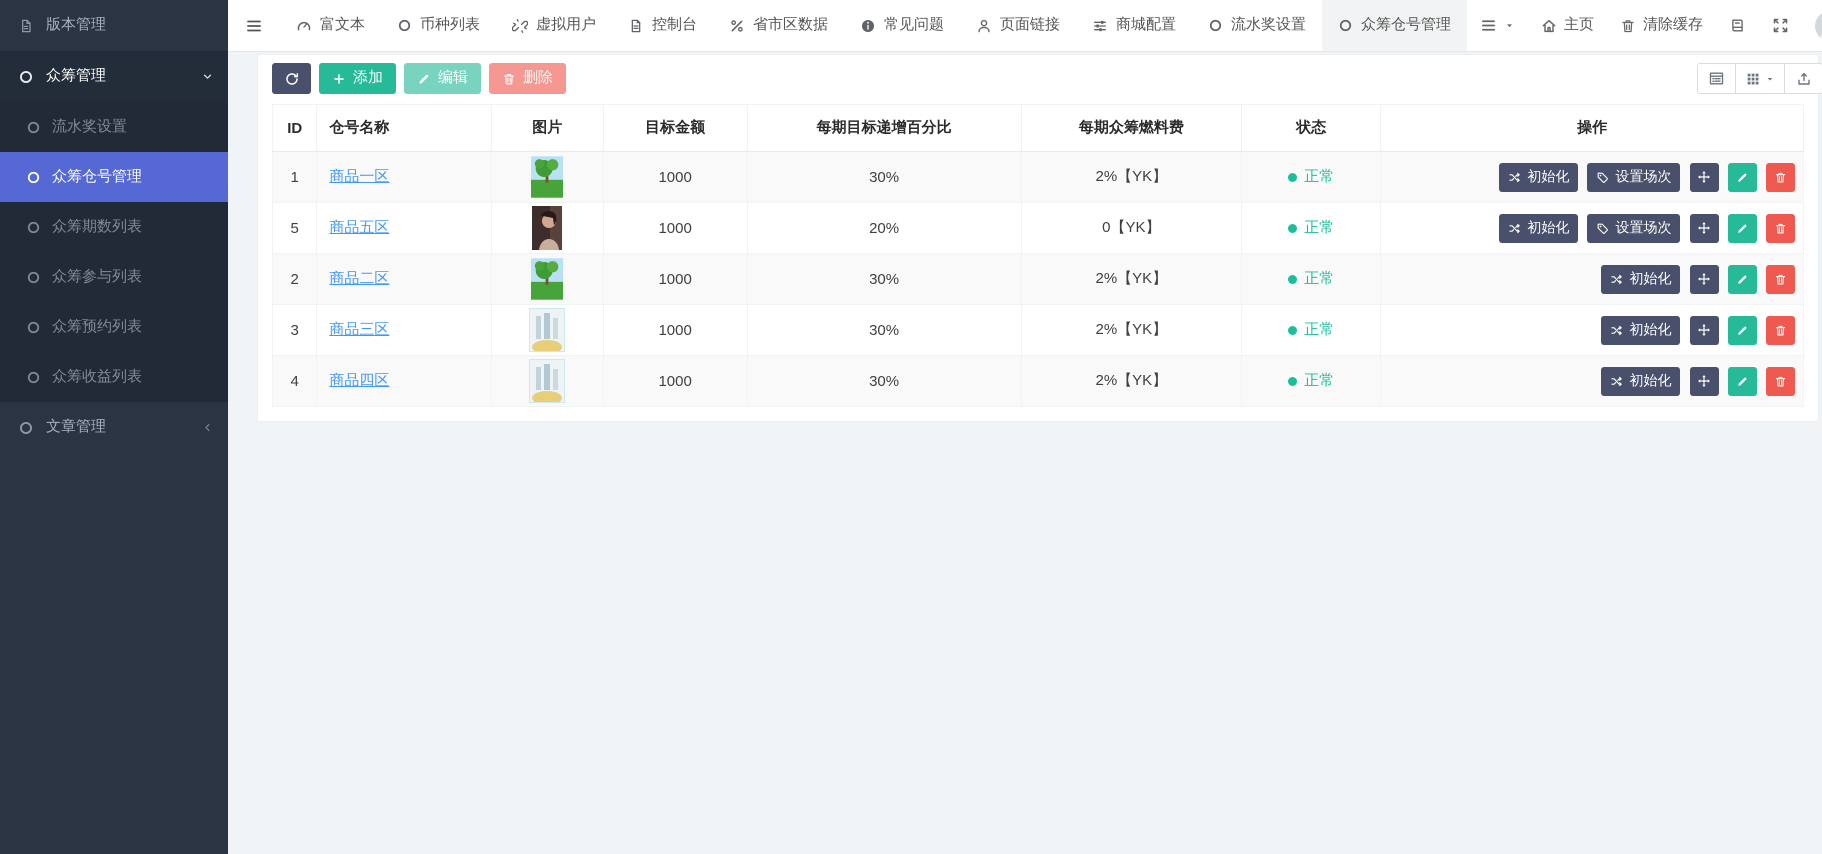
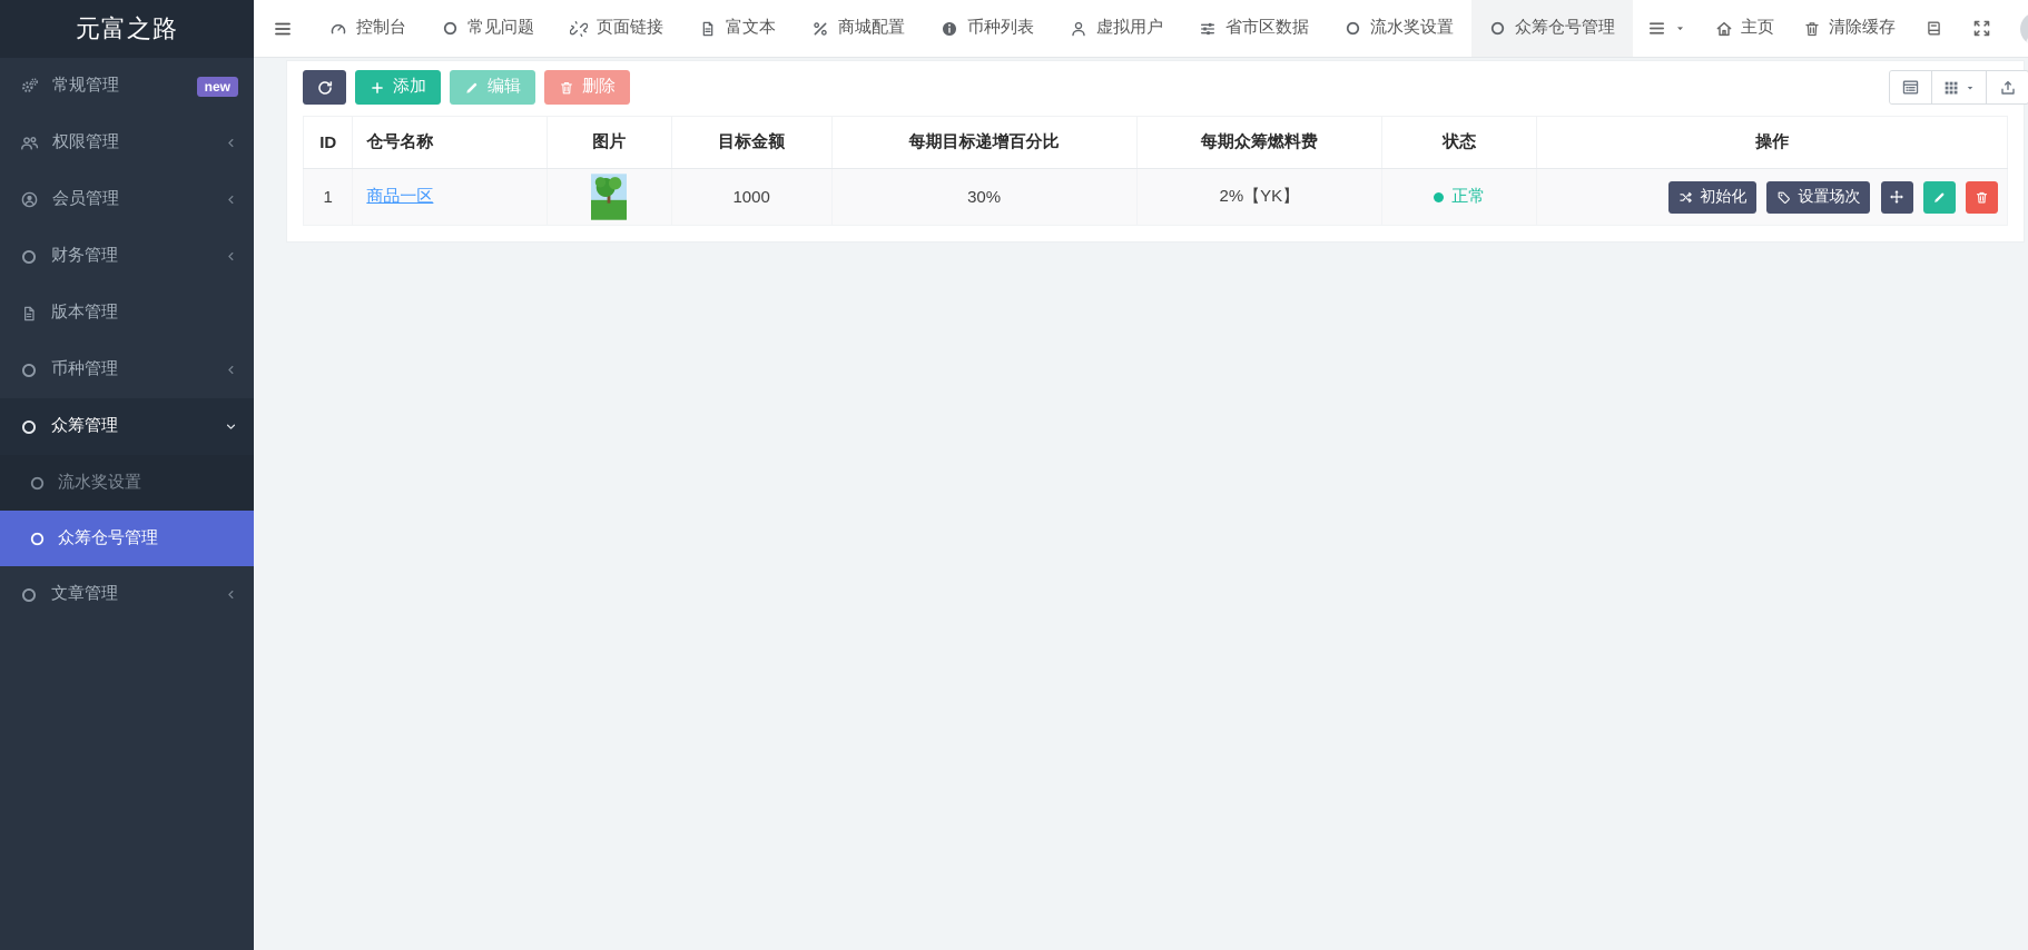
+ 元富之路
+ 常规管理
+ new
+ 权限管理
+ 会员管理
+ 财务管理
  版本管理
+ 币种管理
  众筹管理
  流水奖设置
  众筹仓号管理
- 众筹期数列表
- 众筹参与列表
- 众筹预约列表
- 众筹收益列表
  文章管理
- 富文本
+ 控制台
- 币种列表
+ 常见问题
- 虚拟用户
+ 页面链接
- 控制台
+ 富文本
- 省市区数据
+ 商城配置
- 常见问题
+ 币种列表
- 页面链接
+ 虚拟用户
- 商城配置
+ 省市区数据
  流水奖设置
  众筹仓号管理
  主页
  清除缓存
  添加
  编辑
  删除
  ID	仓号名称	图片	目标金额	每期目标递增百分比	每期众筹燃料费	状态	操作
  1	商品一区		1000	30%	2%【YK】	正常	初始化 设置场次
- 5	商品五区		1000	20%	0【YK】	正常	初始化 设置场次
- 2	商品二区		1000	30%	2%【YK】	正常	初始化
- 3	商品三区		1000	30%	2%【YK】	正常	初始化
- 4	商品四区		1000	30%	2%【YK】	正常	初始化
